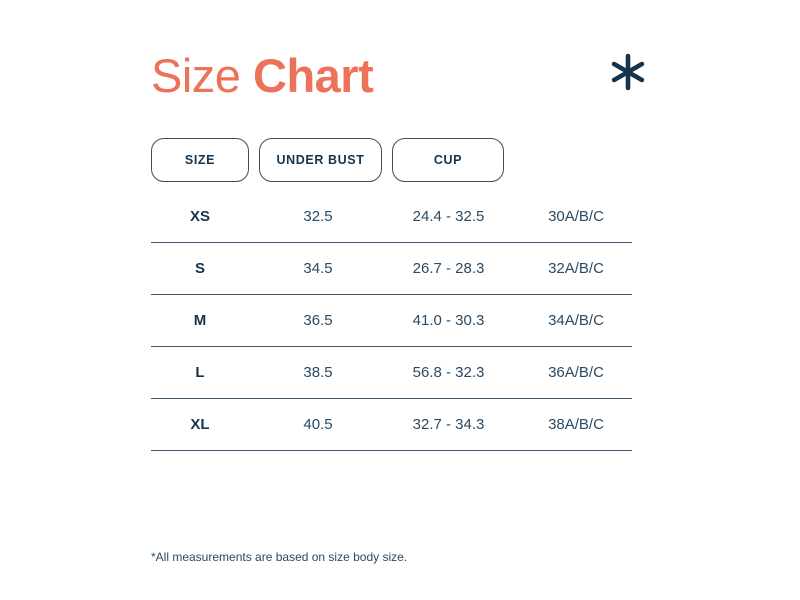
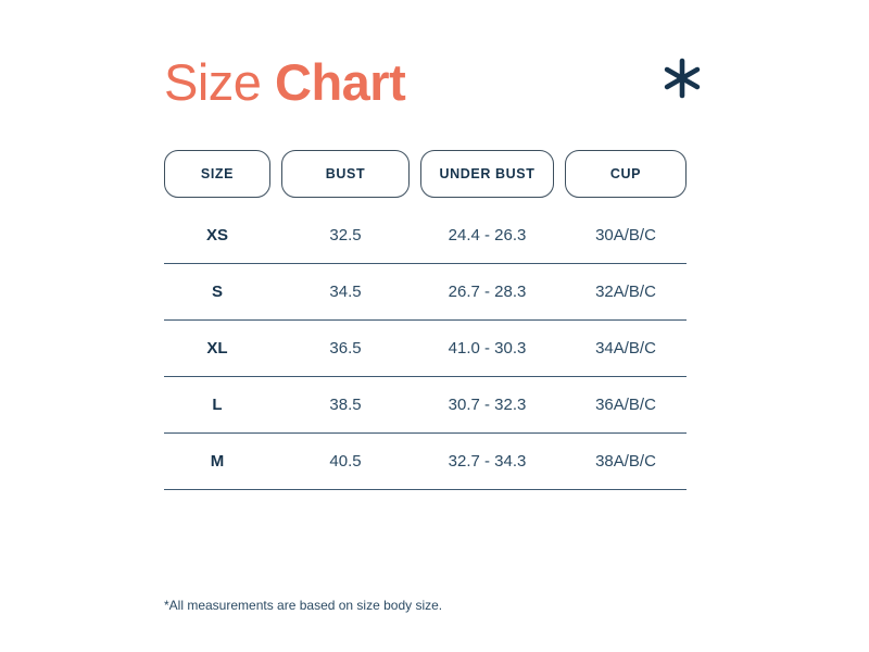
  Size Chart
  SIZE
+ BUST
  UNDER BUST
  CUP
  XS
  32.5
- 24.4 - 32.5
+ 24.4 - 26.3
  30A/B/C
  S
  34.5
  26.7 - 28.3
  32A/B/C
- M
+ XL
  36.5
  41.0 - 30.3
  34A/B/C
  L
  38.5
- 56.8 - 32.3
+ 30.7 - 32.3
  36A/B/C
- XL
+ M
  40.5
  32.7 - 34.3
  38A/B/C
  *All measurements are based on size body size.
